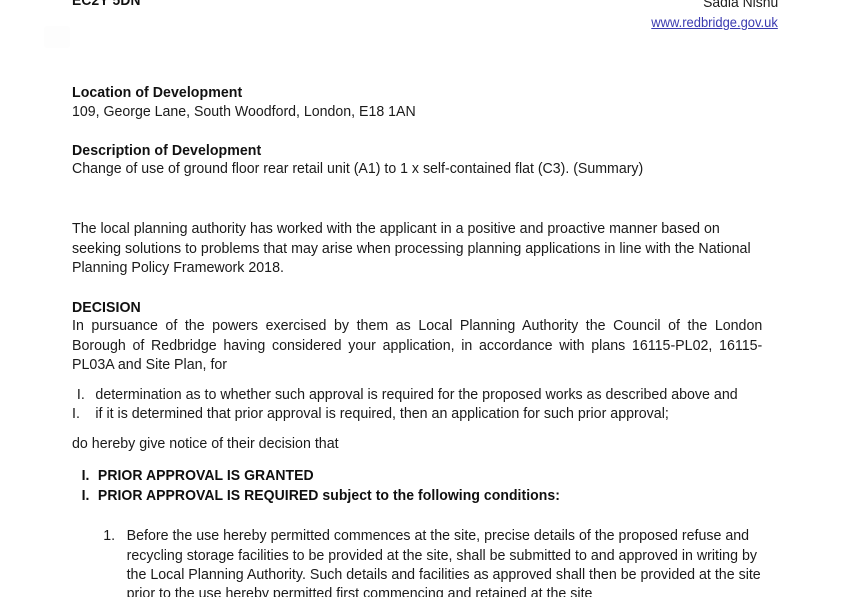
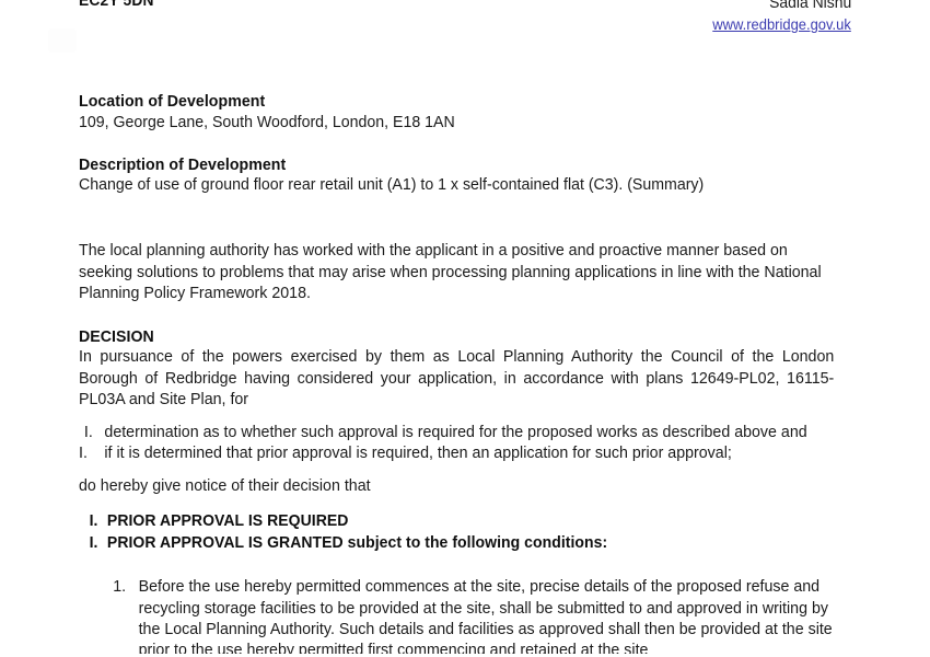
  EC2Y 5DN
  Sadia Nishu
  www.redbridge.gov.uk
  Location of Development
  109, George Lane, South Woodford, London, E18 1AN
  Description of Development
  Change of use of ground floor rear retail unit (A1) to 1 x self-contained flat (C3). (Summary)
  The local planning authority has worked with the applicant in a positive and proactive manner based on seeking solutions to problems that may arise when processing planning applications in line with the National Planning Policy Framework 2018.
  DECISION
- In pursuance of the powers exercised by them as Local Planning Authority the Council of the London Borough of Redbridge having considered your application, in accordance with plans 16115-PL02, 16115-PL03A and Site Plan, for
+ In pursuance of the powers exercised by them as Local Planning Authority the Council of the London Borough of Redbridge having considered your application, in accordance with plans 12649-PL02, 16115-PL03A and Site Plan, for
  I.
  determination as to whether such approval is required for the proposed works as described above and
  I.
  if it is determined that prior approval is required, then an application for such prior approval;
  do hereby give notice of their decision that
  I.
- PRIOR APPROVAL IS GRANTED
+ PRIOR APPROVAL IS REQUIRED
  I.
- PRIOR APPROVAL IS REQUIRED subject to the following conditions:
+ PRIOR APPROVAL IS GRANTED subject to the following conditions:
  1.
  Before the use hereby permitted commences at the site, precise details of the proposed refuse and recycling storage facilities to be provided at the site, shall be submitted to and approved in writing by the Local Planning Authority. Such details and facilities as approved shall then be provided at the site prior to the use hereby permitted first commencing and retained at the site
